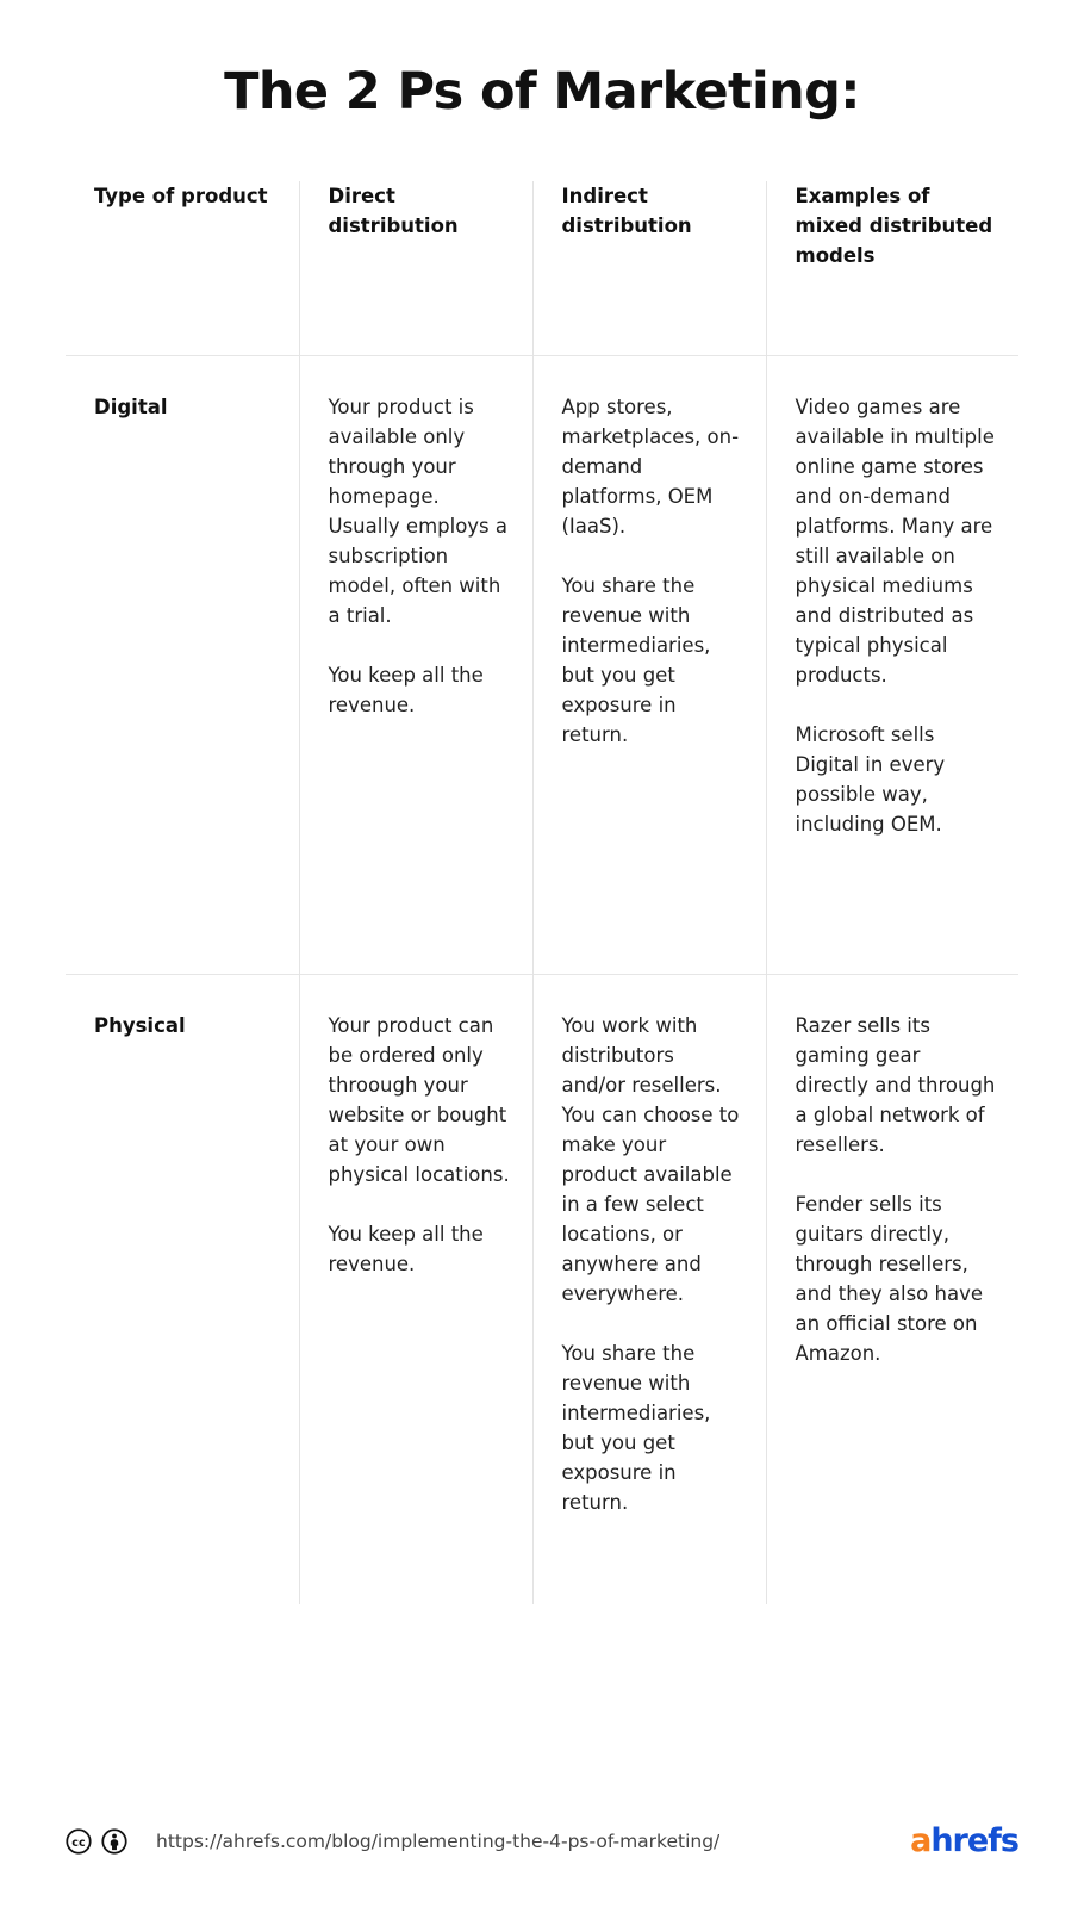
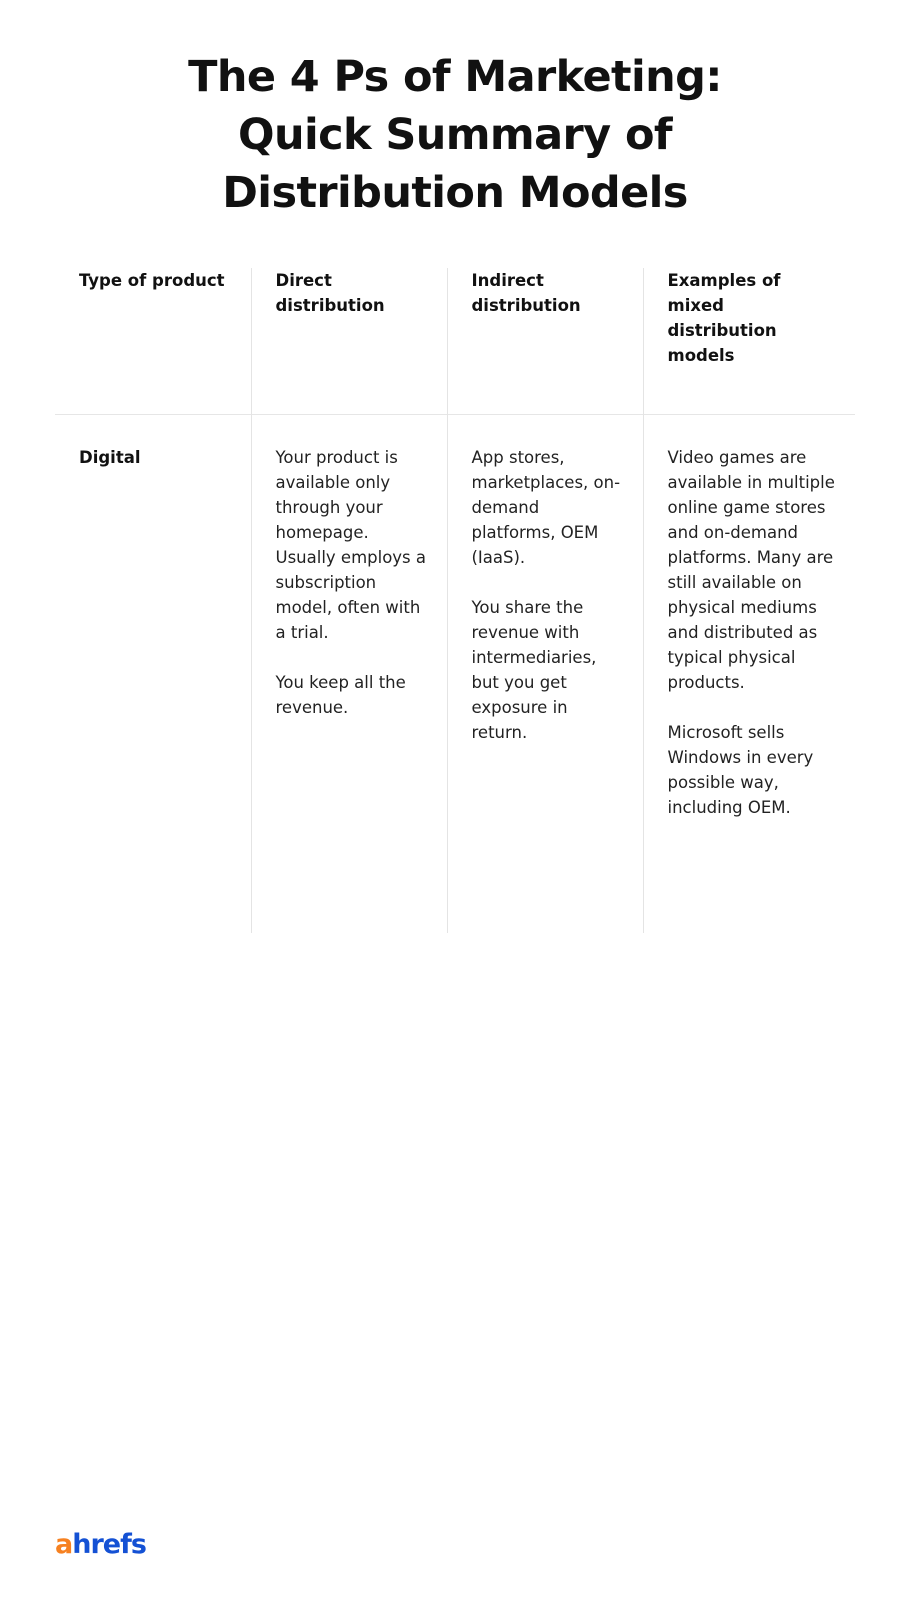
- The 2 Ps of Marketing:
+ The 4 Ps of Marketing:
+ Quick Summary of
+ Distribution Models
- Type of product	Direct distribution	Indirect distribution	Examples of mixed distributed models
+ Type of product	Direct distribution	Indirect distribution	Examples of mixed distribution models
- Digital	Your product is available only through your homepage. Usually employs a subscription model, often with a trial. You keep all the revenue.	App stores, marketplaces, on-demand platforms, OEM (IaaS). You share the revenue with intermediaries, but you get exposure in return.	Video games are available in multiple online game stores and on-demand platforms. Many are still available on physical mediums and distributed as typical physical products. Microsoft sells Digital in every possible way, including OEM.
+ Digital	Your product is available only through your homepage. Usually employs a subscription model, often with a trial. You keep all the revenue.	App stores, marketplaces, on-demand platforms, OEM (IaaS). You share the revenue with intermediaries, but you get exposure in return.	Video games are available in multiple online game stores and on-demand platforms. Many are still available on physical mediums and distributed as typical physical products. Microsoft sells Windows in every possible way, including OEM.
- Physical	Your product can be ordered only throough your website or bought at your own physical locations. You keep all the revenue.	You work with distributors and/or resellers. You can choose to make your product available in a few select locations, or anywhere and everywhere. You share the revenue with intermediaries, but you get exposure in return.	Razer sells its gaming gear directly and through a global network of resellers. Fender sells its guitars directly, through resellers, and they also have an official store on Amazon.
- cc
- https://ahrefs.com/blog/implementing-the-4-ps-of-marketing/
  ahrefs
